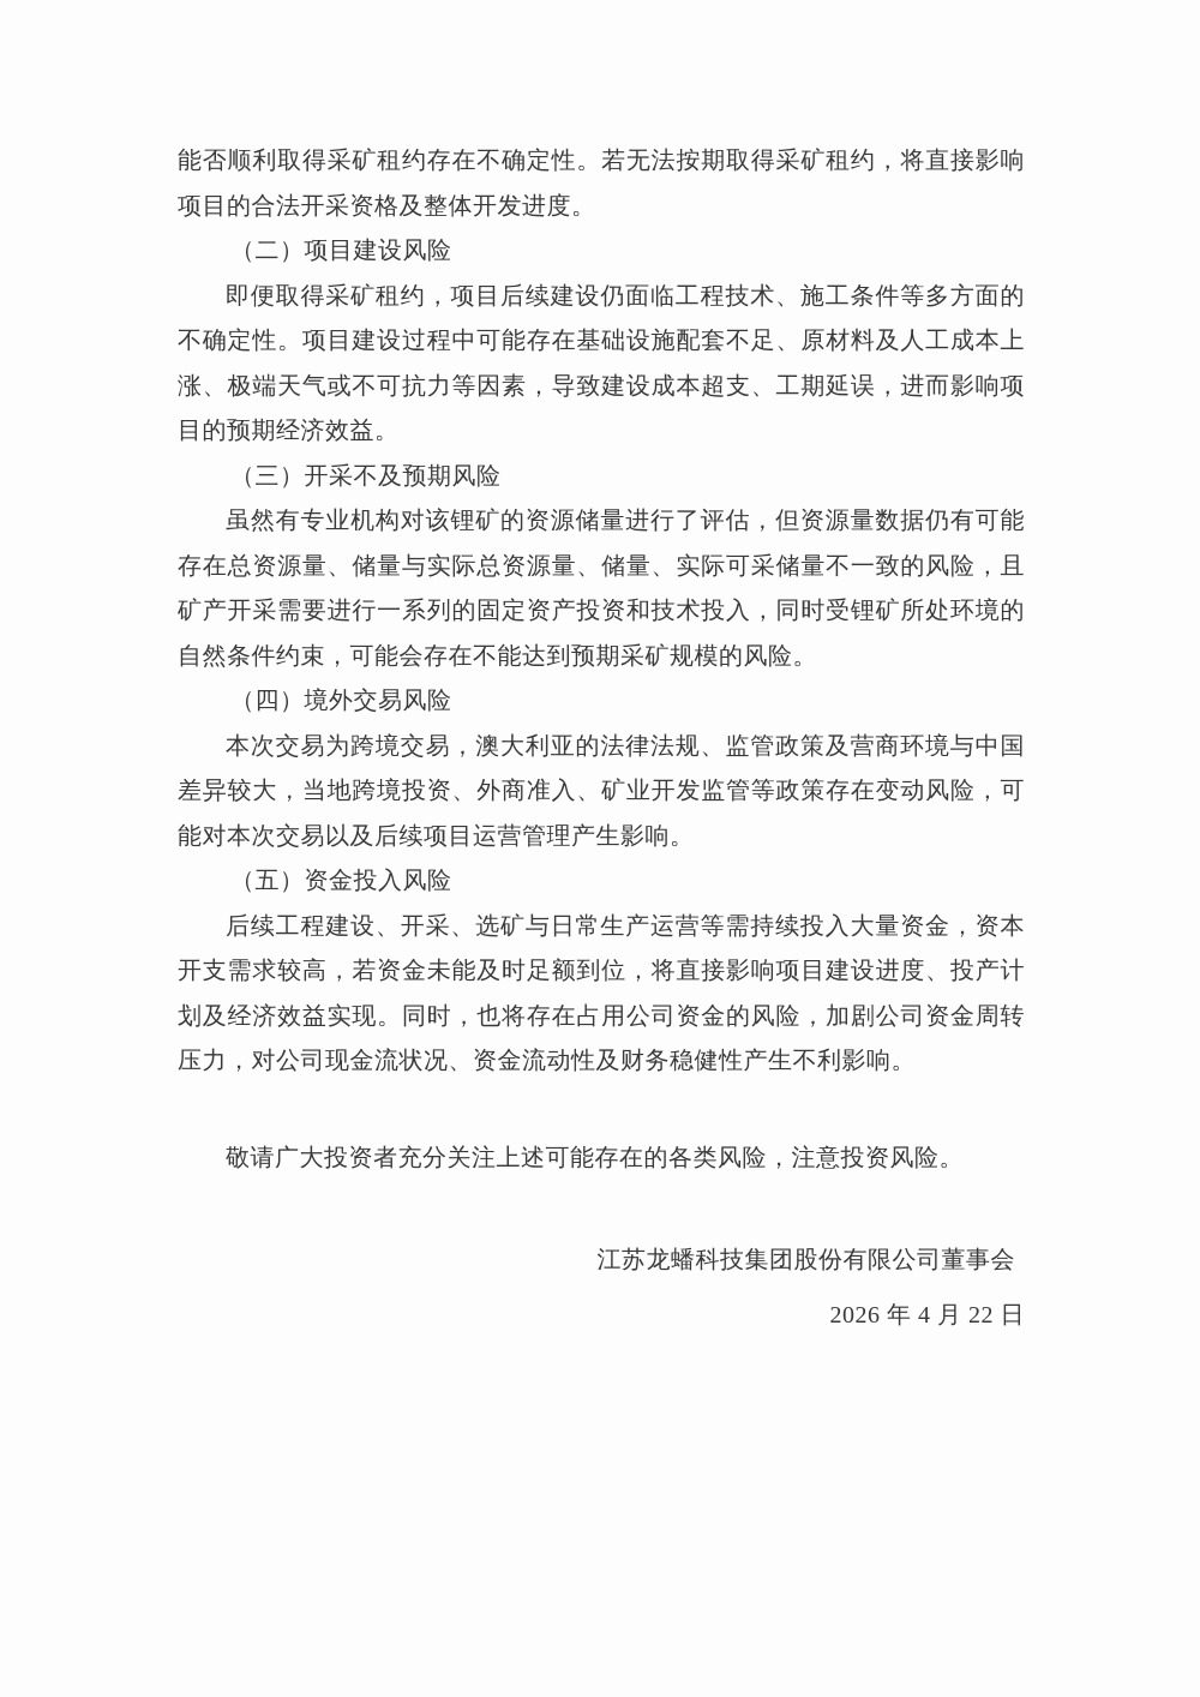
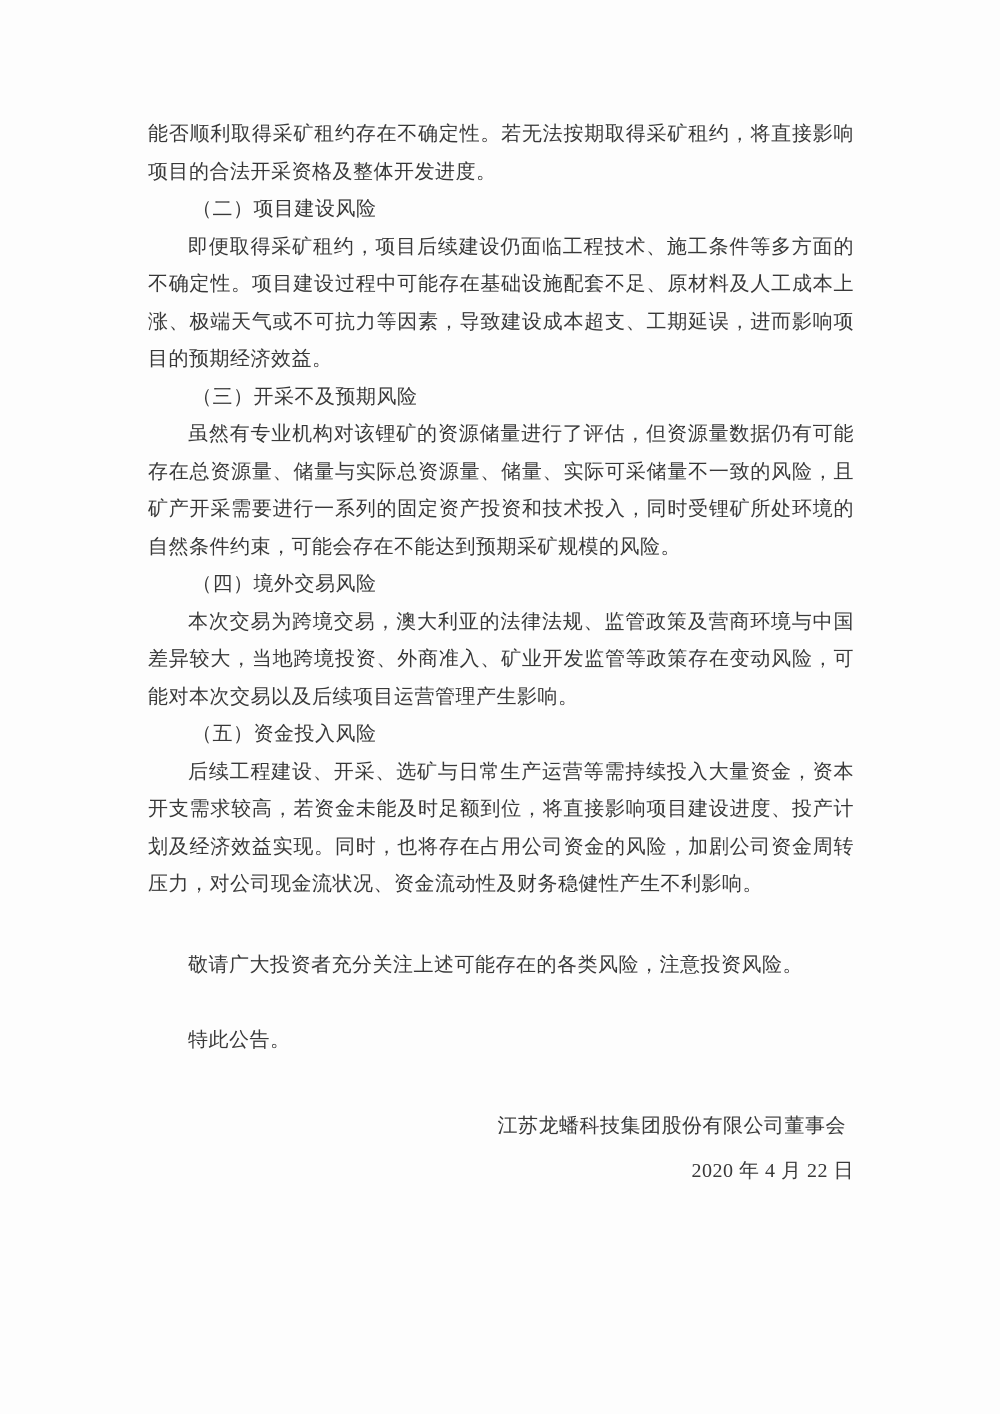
  能否顺利取得采矿租约存在不确定性。若无法按期取得采矿租约，将直接影响项目的合法开采资格及整体开发进度。
  （二）项目建设风险
  即便取得采矿租约，项目后续建设仍面临工程技术、施工条件等多方面的不确定性。项目建设过程中可能存在基础设施配套不足、原材料及人工成本上涨、极端天气或不可抗力等因素，导致建设成本超支、工期延误，进而影响项目的预期经济效益。
  （三）开采不及预期风险
  虽然有专业机构对该锂矿的资源储量进行了评估，但资源量数据仍有可能存在总资源量、储量与实际总资源量、储量、实际可采储量不一致的风险，且矿产开采需要进行一系列的固定资产投资和技术投入，同时受锂矿所处环境的自然条件约束，可能会存在不能达到预期采矿规模的风险。
  （四）境外交易风险
  本次交易为跨境交易，澳大利亚的法律法规、监管政策及营商环境与中国差异较大，当地跨境投资、外商准入、矿业开发监管等政策存在变动风险，可能对本次交易以及后续项目运营管理产生影响。
  （五）资金投入风险
  后续工程建设、开采、选矿与日常生产运营等需持续投入大量资金，资本开支需求较高，若资金未能及时足额到位，将直接影响项目建设进度、投产计划及经济效益实现。同时，也将存在占用公司资金的风险，加剧公司资金周转压力，对公司现金流状况、资金流动性及财务稳健性产生不利影响。
  敬请广大投资者充分关注上述可能存在的各类风险，注意投资风险。
+ 特此公告。
  江苏龙蟠科技集团股份有限公司董事会
- 2026 年 4 月 22 日
+ 2020 年 4 月 22 日
